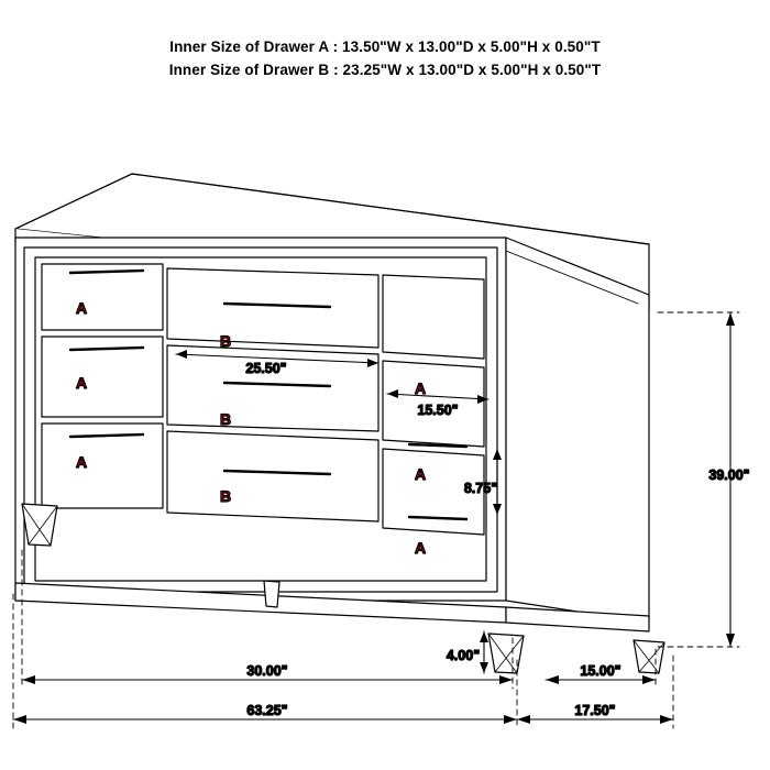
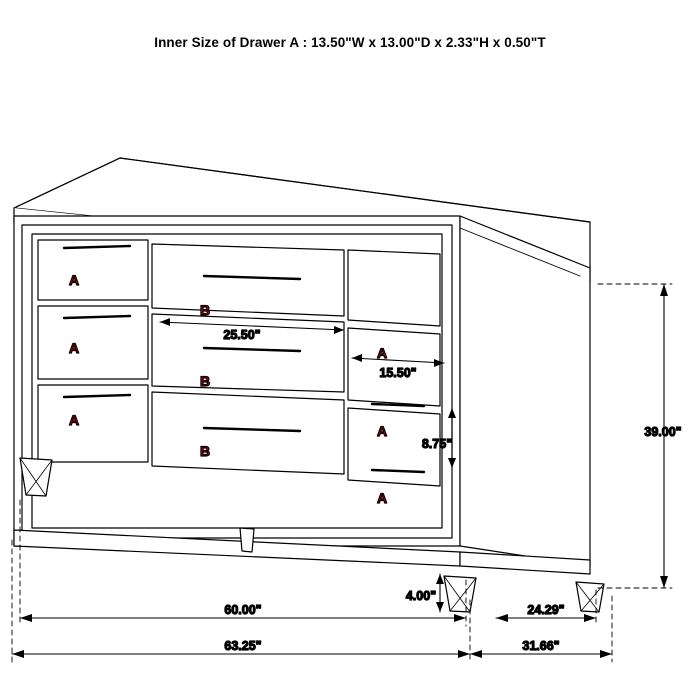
- Inner Size of Drawer A : 13.50"W x 13.00"D x 5.00"H x 0.50"T
+ Inner Size of Drawer A : 13.50"W x 13.00"D x 2.33"H x 0.50"T
- Inner Size of Drawer B : 23.25"W x 13.00"D x 5.00"H x 0.50"T
  25.50"
  15.50"
  8.75"
  39.00"
  4.00"
- 30.00"
+ 60.00"
- 15.00"
+ 24.29"
  63.25"
- 17.50"
+ 31.66"
  A
  A
  A
  B
  B
  B
  A
  A
  A
